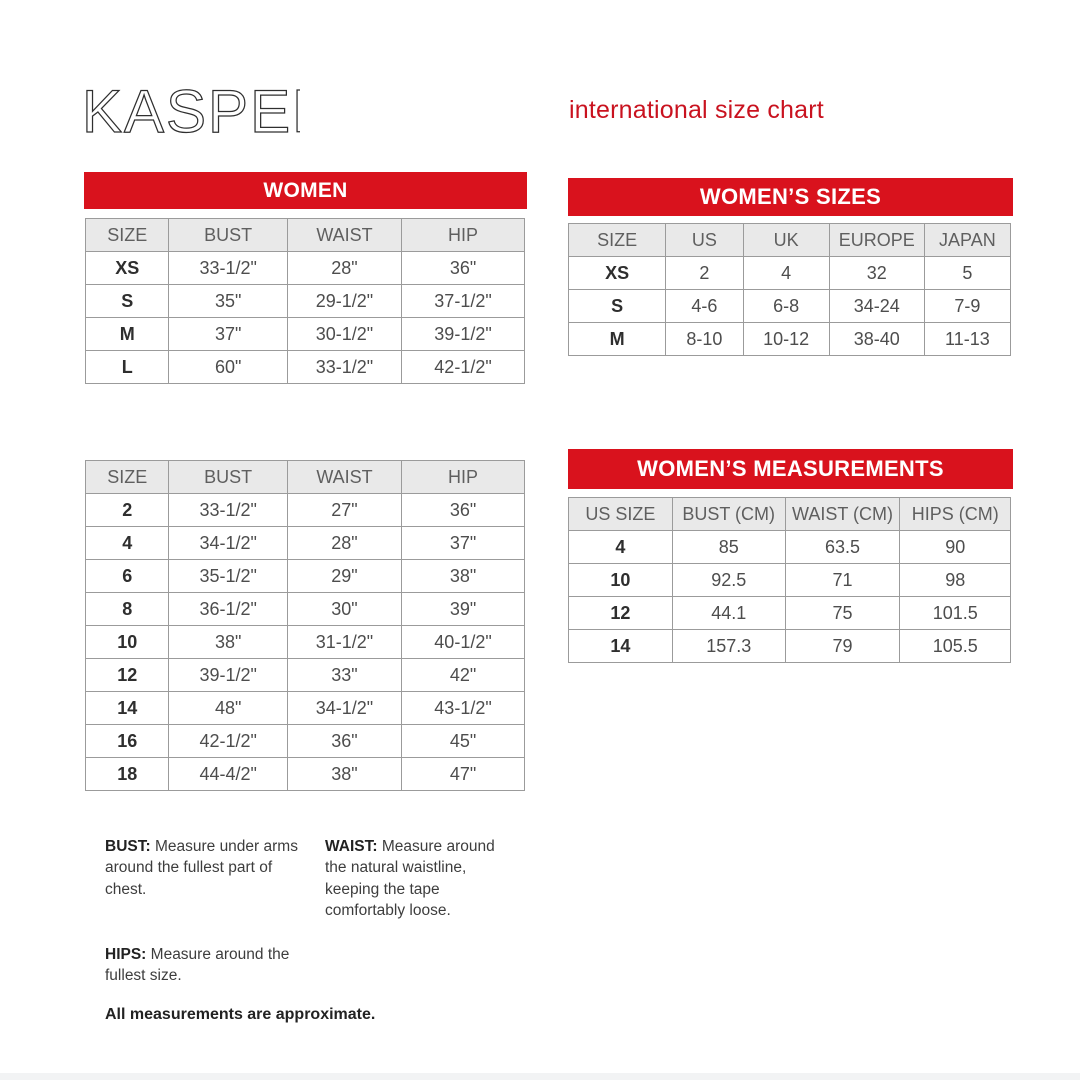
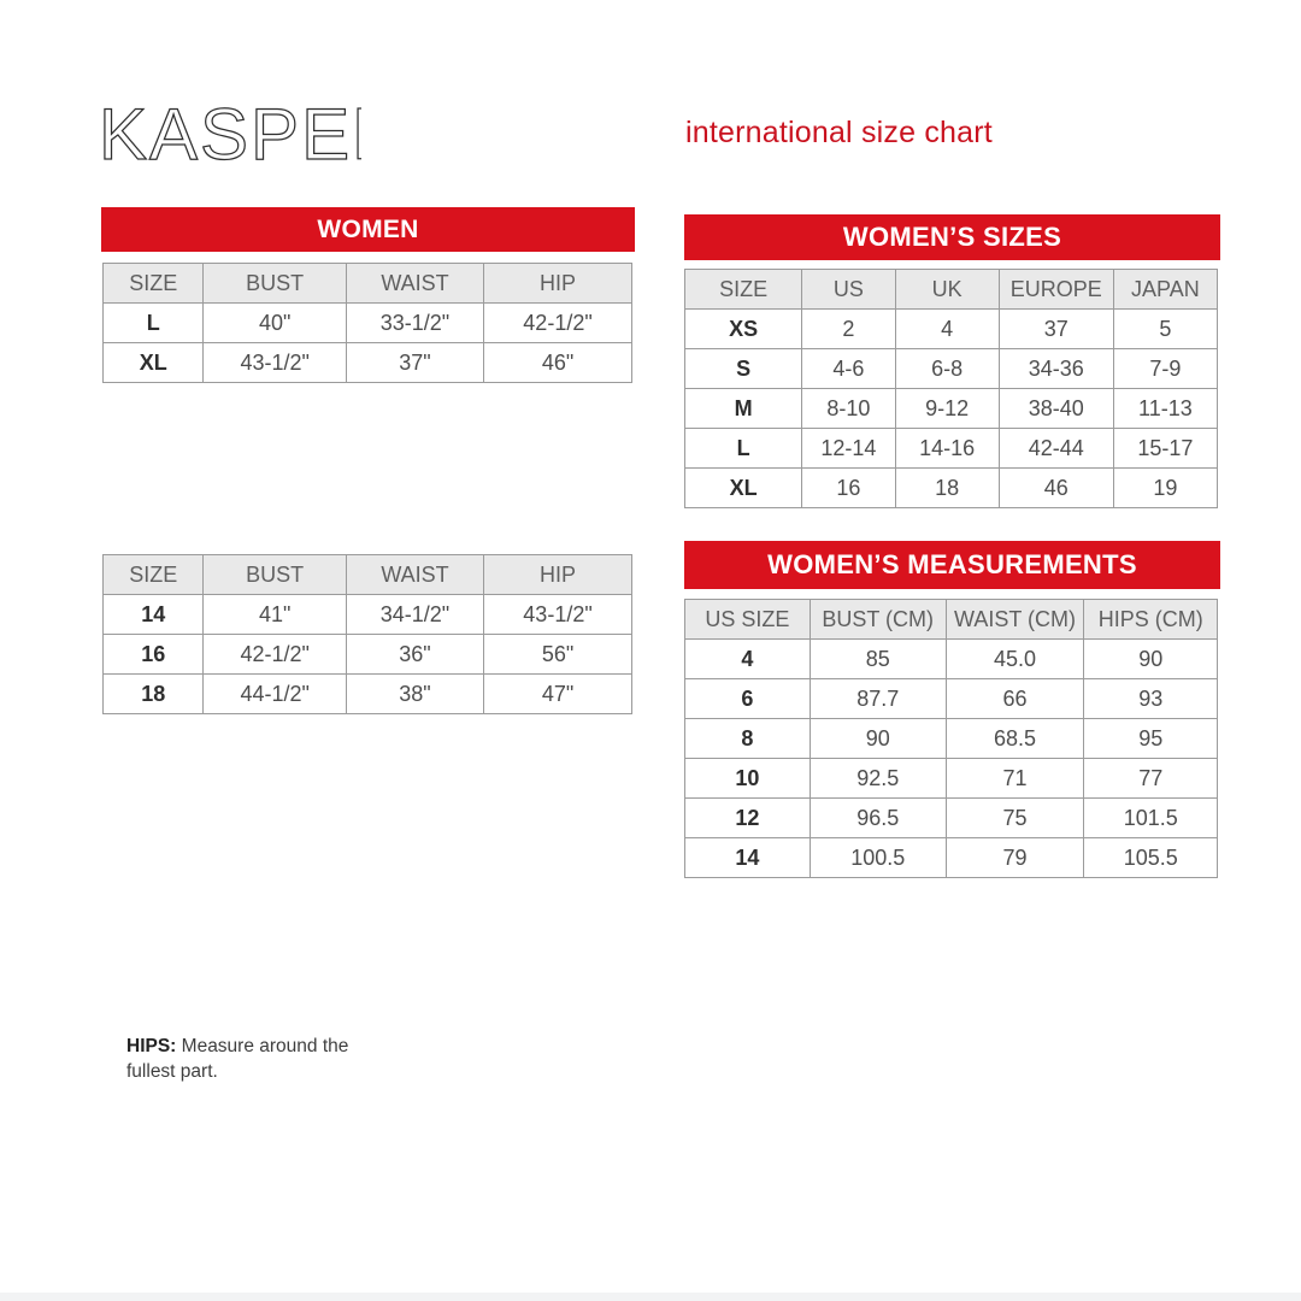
  KASPE
  international size chart
  WOMEN
  SIZE	BUST	WAIST	HIP
- XS	33-1/2"	28"	36"
- S	35"	29-1/2"	37-1/2"
- M	37"	30-1/2"	39-1/2"
- L	60"	33-1/2"	42-1/2"
+ L	40"	33-1/2"	42-1/2"
+ XL	43-1/2"	37"	46"
  SIZE	BUST	WAIST	HIP
- 2	33-1/2"	27"	36"
- 4	34-1/2"	28"	37"
- 6	35-1/2"	29"	38"
- 8	36-1/2"	30"	39"
- 10	38"	31-1/2"	40-1/2"
- 12	39-1/2"	33"	42"
- 14	48"	34-1/2"	43-1/2"
+ 14	41"	34-1/2"	43-1/2"
- 16	42-1/2"	36"	45"
+ 16	42-1/2"	36"	56"
- 18	44-4/2"	38"	47"
+ 18	44-1/2"	38"	47"
  WOMEN’S SIZES
  SIZE	US	UK	EUROPE	JAPAN
- XS	2	4	32	5
+ XS	2	4	37	5
- S	4-6	6-8	34-24	7-9
+ S	4-6	6-8	34-36	7-9
- M	8-10	10-12	38-40	11-13
+ M	8-10	9-12	38-40	11-13
+ L	12-14	14-16	42-44	15-17
+ XL	16	18	46	19
  WOMEN’S MEASUREMENTS
  US SIZE	BUST (CM)	WAIST (CM)	HIPS (CM)
- 4	85	63.5	90
+ 4	85	45.0	90
+ 6	87.7	66	93
+ 8	90	68.5	95
- 10	92.5	71	98
+ 10	92.5	71	77
- 12	44.1	75	101.5
+ 12	96.5	75	101.5
- 14	157.3	79	105.5
+ 14	100.5	79	105.5
- BUST: Measure under arms around the fullest part of chest.
- WAIST: Measure around the natural waistline, keeping the tape comfortably loose.
- HIPS: Measure around the fullest size.
+ HIPS: Measure around the fullest part.
- All measurements are approximate.
